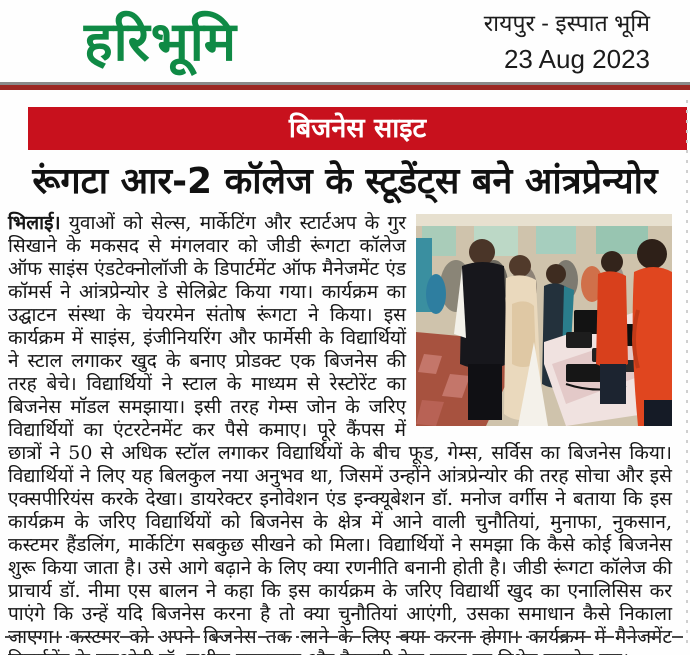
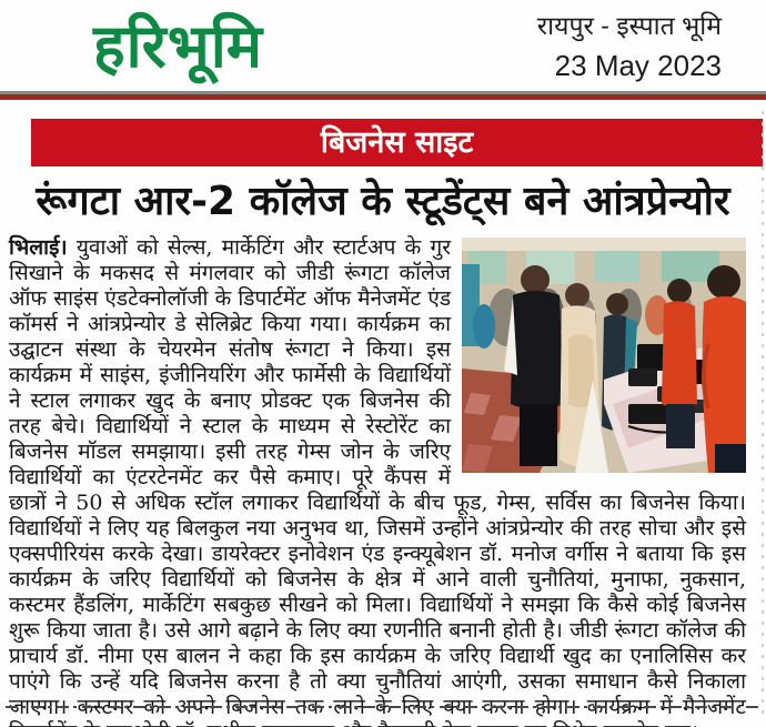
  हरिभूमि
  रायपुर - इस्पात भूमि
- 23 Aug 2023
+ 23 May 2023
  बिजनेस साइट
  रूंगटा आर-2 कॉलेज के स्टूडेंट्स बने आंत्रप्रेन्योर
  भिलाई। युवाओं को सेल्स, मार्केटिंग और स्टार्टअप के गुर सिखाने के मकसद से मंगलवार को जीडी रूंगटा कॉलेज ऑफ साइंस एंडटेक्नोलॉजी के डिपार्टमेंट ऑफ मैनेजमेंट एंड कॉमर्स ने आंत्रप्रेन्योर डे सेलिब्रेट किया गया। कार्यक्रम का उद्घाटन संस्था के चेयरमेन संतोष रूंगटा ने किया। इस कार्यक्रम में साइंस, इंजीनियरिंग और फार्मेसी के विद्यार्थियों ने स्टाल लगाकर खुद के बनाए प्रोडक्ट एक बिजनेस की तरह बेचे। विद्यार्थियों ने स्टाल के माध्यम से रेस्टोरेंट का बिजनेस मॉडल समझाया। इसी तरह गेम्स जोन के जरिए विद्यार्थियों का एंटरटेनमेंट कर पैसे कमाए। पूरे कैंपस में छात्रों ने 50 से अधिक स्टॉल लगाकर विद्यार्थियों के बीच फूड, गेम्स, सर्विस का बिजनेस किया। विद्यार्थियों ने लिए यह बिलकुल नया अनुभव था, जिसमें उन्होंने आंत्रप्रेन्योर की तरह सोचा और इसे एक्सपीरियंस करके देखा। डायरेक्टर इनोवेशन एंड इन्क्यूबेशन डॉ. मनोज वर्गीस ने बताया कि इस कार्यक्रम के जरिए विद्यार्थियों को बिजनेस के क्षेत्र में आने वाली चुनौतियां, मुनाफा, नुकसान, कस्टमर हैंडलिंग, मार्केटिंग सबकुछ सीखने को मिला। विद्यार्थियों ने समझा कि कैसे कोई बिजनेस शुरू किया जाता है। उसे आगे बढ़ाने के लिए क्या रणनीति बनानी होती है। जीडी रूंगटा कॉलेज की प्राचार्य डॉ. नीमा एस बालन ने कहा कि इस कार्यक्रम के जरिए विद्यार्थी खुद का एनालिसिस कर पाएंगे कि उन्हें यदि बिजनेस करना है तो क्या चुनौतियां आएंगी, उसका समाधान कैसे निकाला
